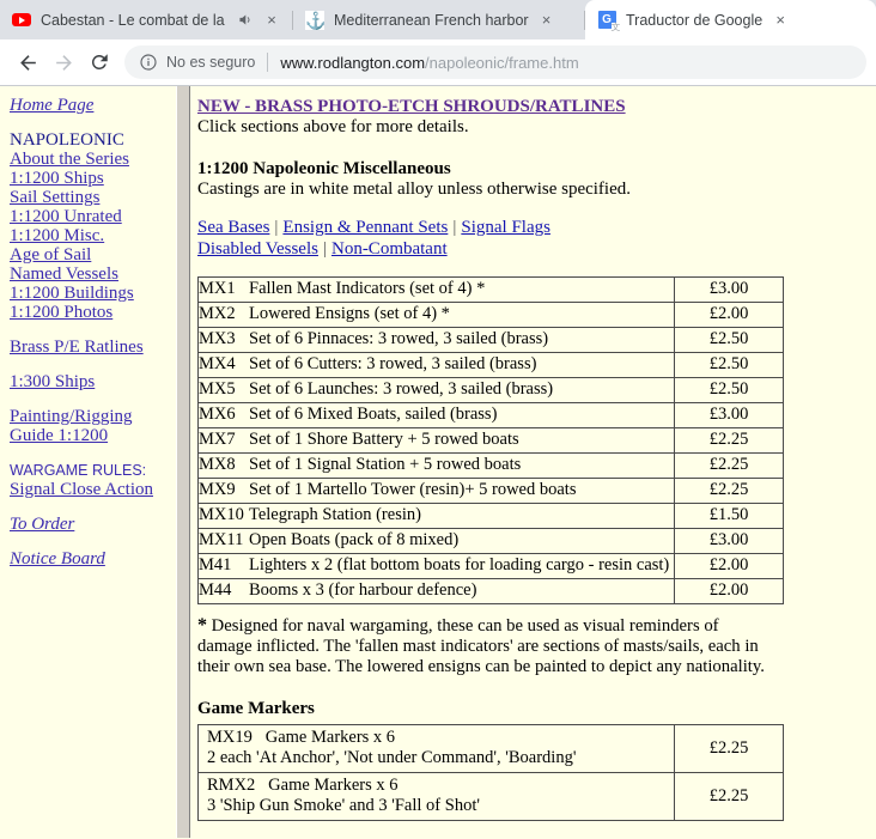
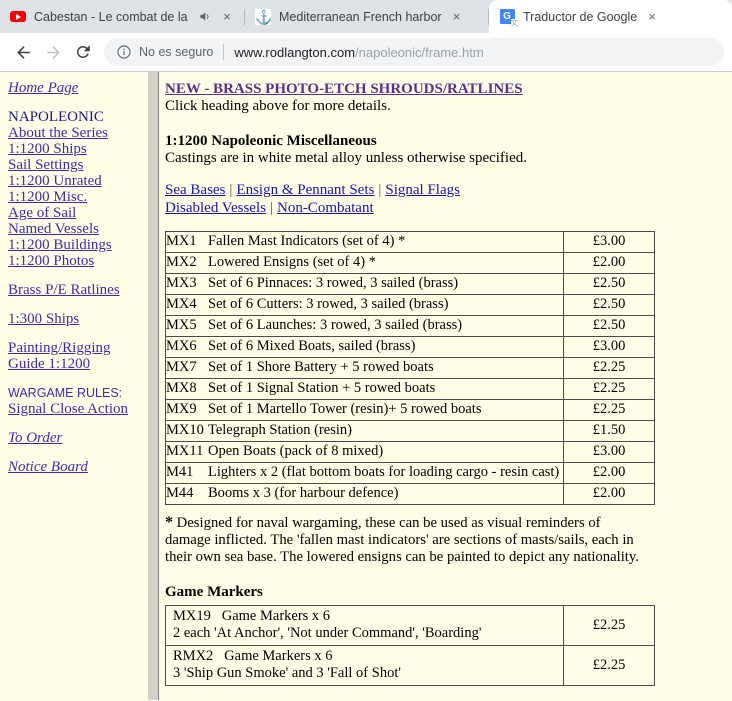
  Cabestan - Le combat de la
  ×
  ⚓
  Mediterranean French harbor
  ×
  G
  Traductor de Google
  ×
  No es seguro
  www.rodlangton.com/napoleonic/frame.htm
  Home Page
  NAPOLEONIC
  About the Series
  1:1200 Ships
  Sail Settings
  1:1200 Unrated
  1:1200 Misc.
  Age of Sail
  Named Vessels
  1:1200 Buildings
  1:1200 Photos
  Brass P/E Ratlines
  1:300 Ships
  Painting/Rigging
  Guide 1:1200
  WARGAME RULES:
  Signal Close Action
  To Order
  Notice Board
  NEW - BRASS PHOTO-ETCH SHROUDS/RATLINES
- Click sections above for more details.
+ Click heading above for more details.
  1:1200 Napoleonic Miscellaneous
  Castings are in white metal alloy unless otherwise specified.
  Sea Bases | Ensign & Pennant Sets | Signal Flags
  Disabled Vessels | Non-Combatant
  MX1	Fallen Mast Indicators (set of 4) *	£3.00
  MX2	Lowered Ensigns (set of 4) *	£2.00
  MX3	Set of 6 Pinnaces: 3 rowed, 3 sailed (brass)	£2.50
  MX4	Set of 6 Cutters: 3 rowed, 3 sailed (brass)	£2.50
  MX5	Set of 6 Launches: 3 rowed, 3 sailed (brass)	£2.50
  MX6	Set of 6 Mixed Boats, sailed (brass)	£3.00
  MX7	Set of 1 Shore Battery + 5 rowed boats	£2.25
  MX8	Set of 1 Signal Station + 5 rowed boats	£2.25
  MX9	Set of 1 Martello Tower (resin)+ 5 rowed boats	£2.25
  MX10	Telegraph Station (resin)	£1.50
  MX11	Open Boats (pack of 8 mixed)	£3.00
  M41	Lighters x 2 (flat bottom boats for loading cargo - resin cast)	£2.00
  M44	Booms x 3 (for harbour defence)	£2.00
  * Designed for naval wargaming, these can be used as visual reminders of damage inflicted. The 'fallen mast indicators' are sections of masts/sails, each in their own sea base. The lowered ensigns can be painted to depict any nationality.
  Game Markers
  MX19 Game Markers x 62 each 'At Anchor', 'Not under Command', 'Boarding'	£2.25
  RMX2 Game Markers x 63 'Ship Gun Smoke' and 3 'Fall of Shot'	£2.25
